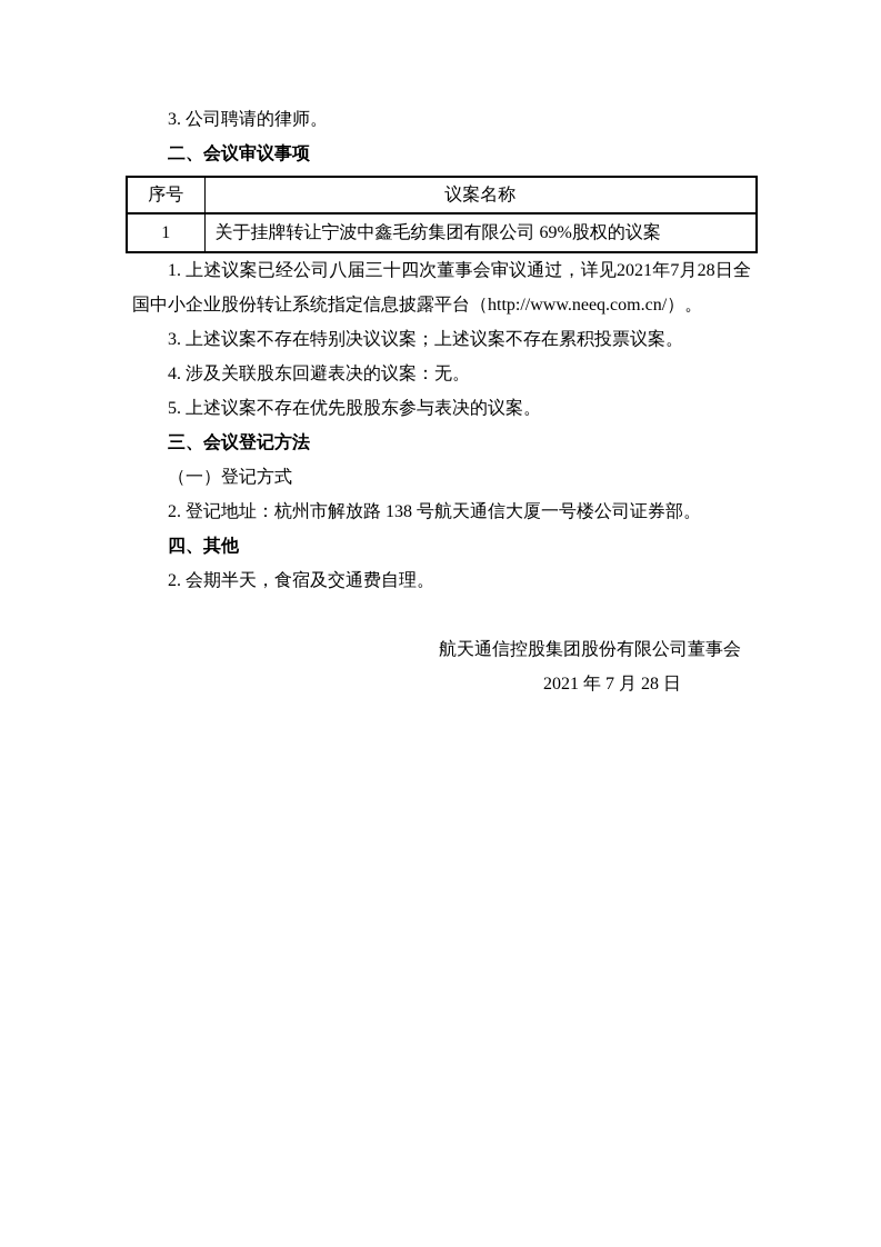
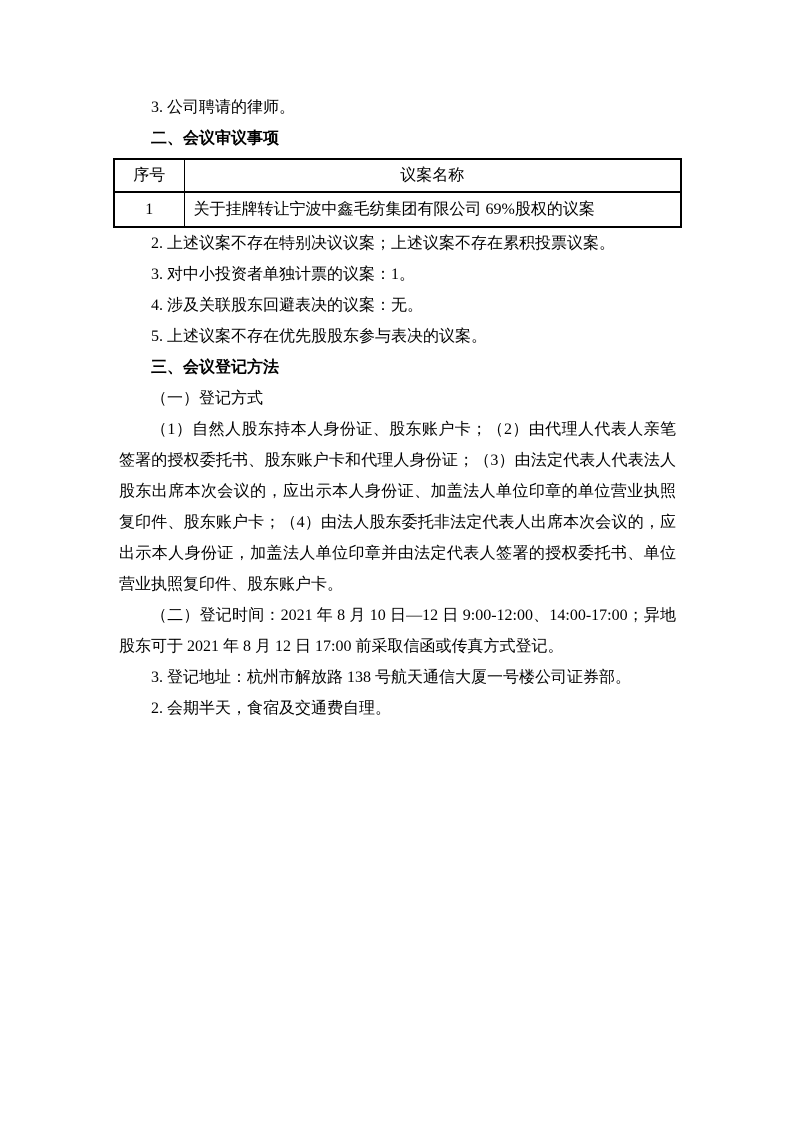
  3. 公司聘请的律师。
  二、会议审议事项
  序号	议案名称
  1	关于挂牌转让宁波中鑫毛纺集团有限公司 69%股权的议案
- 1. 上述议案已经公司八届三十四次董事会审议通过，详见2021年7月28日全国中小企业股份转让系统指定信息披露平台（http://www.neeq.com.cn/）。
- 3. 上述议案不存在特别决议议案；上述议案不存在累积投票议案。
+ 2. 上述议案不存在特别决议议案；上述议案不存在累积投票议案。
+ 3. 对中小投资者单独计票的议案：1。
  4. 涉及关联股东回避表决的议案：无。
  5. 上述议案不存在优先股股东参与表决的议案。
  三、会议登记方法
  （一）登记方式
+ （1）自然人股东持本人身份证、股东账户卡；（2）由代理人代表人亲笔签署的授权委托书、股东账户卡和代理人身份证；（3）由法定代表人代表法人股东出席本次会议的，应出示本人身份证、加盖法人单位印章的单位营业执照复印件、股东账户卡；（4）由法人股东委托非法定代表人出席本次会议的，应出示本人身份证，加盖法人单位印章并由法定代表人签署的授权委托书、单位营业执照复印件、股东账户卡。
+ （二）登记时间：2021 年 8 月 10 日—12 日 9:00-12:00、14:00-17:00；异地股东可于 2021 年 8 月 12 日 17:00 前采取信函或传真方式登记。
- 2. 登记地址：杭州市解放路 138 号航天通信大厦一号楼公司证券部。
+ 3. 登记地址：杭州市解放路 138 号航天通信大厦一号楼公司证券部。
- 四、其他
  2. 会期半天，食宿及交通费自理。
- 航天通信控股集团股份有限公司董事会
- 2021 年 7 月 28 日
